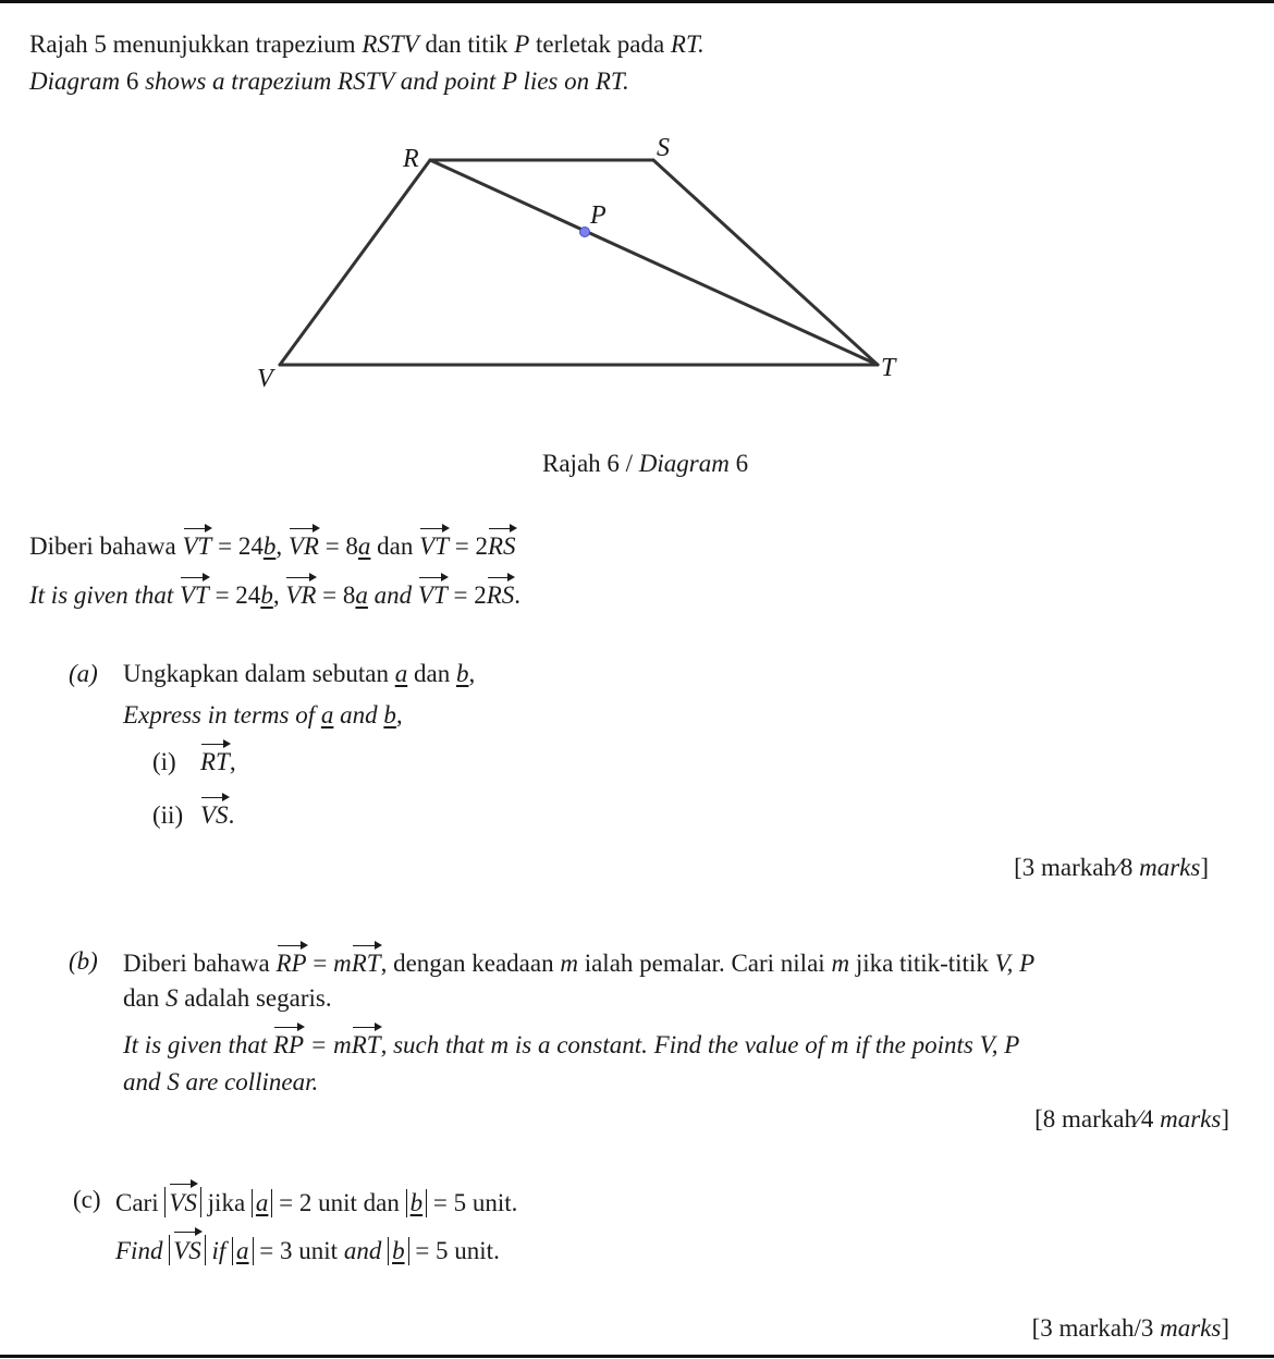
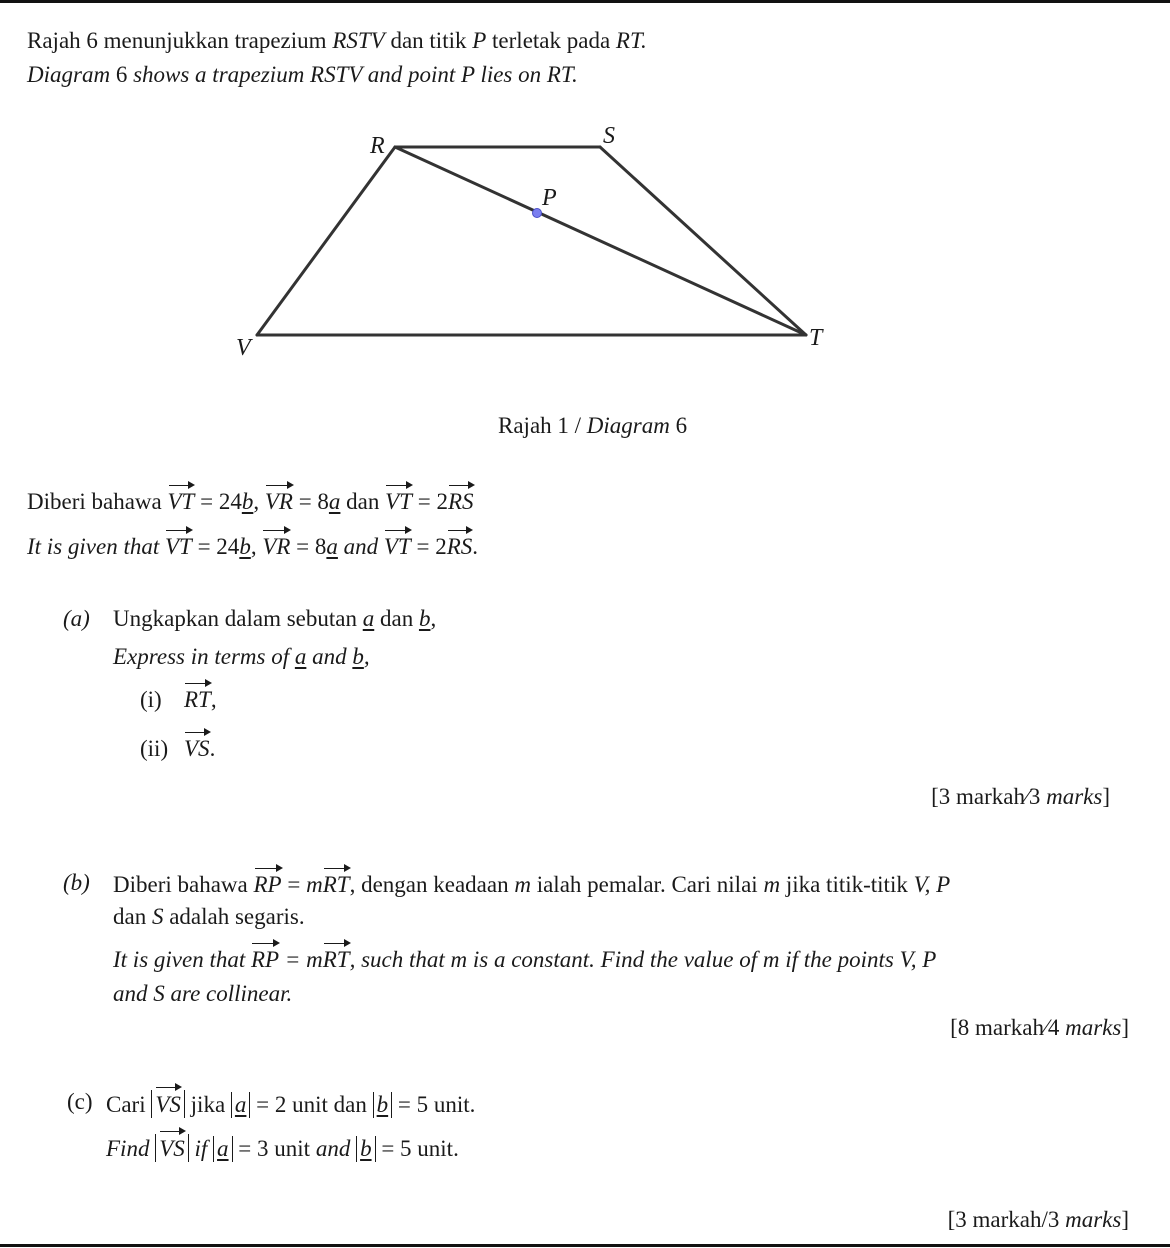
- Rajah 5 menunjukkan trapezium RSTV dan titik P terletak pada RT.
+ Rajah 6 menunjukkan trapezium RSTV dan titik P terletak pada RT.
  Diagram 6 shows a trapezium RSTV and point P lies on RT.
  R
  S
  P
  T
  V
- Rajah 6 / Diagram 6
+ Rajah 1 / Diagram 6
  Diberi bahawa VT = 24b, VR = 8a dan VT = 2RS
  It is given that VT = 24b, VR = 8a and VT = 2RS.
  (a)
  Ungkapkan dalam sebutan a dan b,
  Express in terms of a and b,
  (i) RT,
  (ii) VS.
- [3 markah⁄8 marks]
+ [3 markah⁄3 marks]
  (b)
  Diberi bahawa RP = mRT, dengan keadaan m ialah pemalar. Cari nilai m jika titik-titik V, P
  dan S adalah segaris.
  It is given that RP = mRT, such that m is a constant. Find the value of m if the points V, P
  and S are collinear.
  [8 markah⁄4 marks]
  (c)
  Cari VS jika a = 2 unit dan b = 5 unit.
  Find VS if a = 3 unit and b = 5 unit.
  [3 markah/3 marks]
